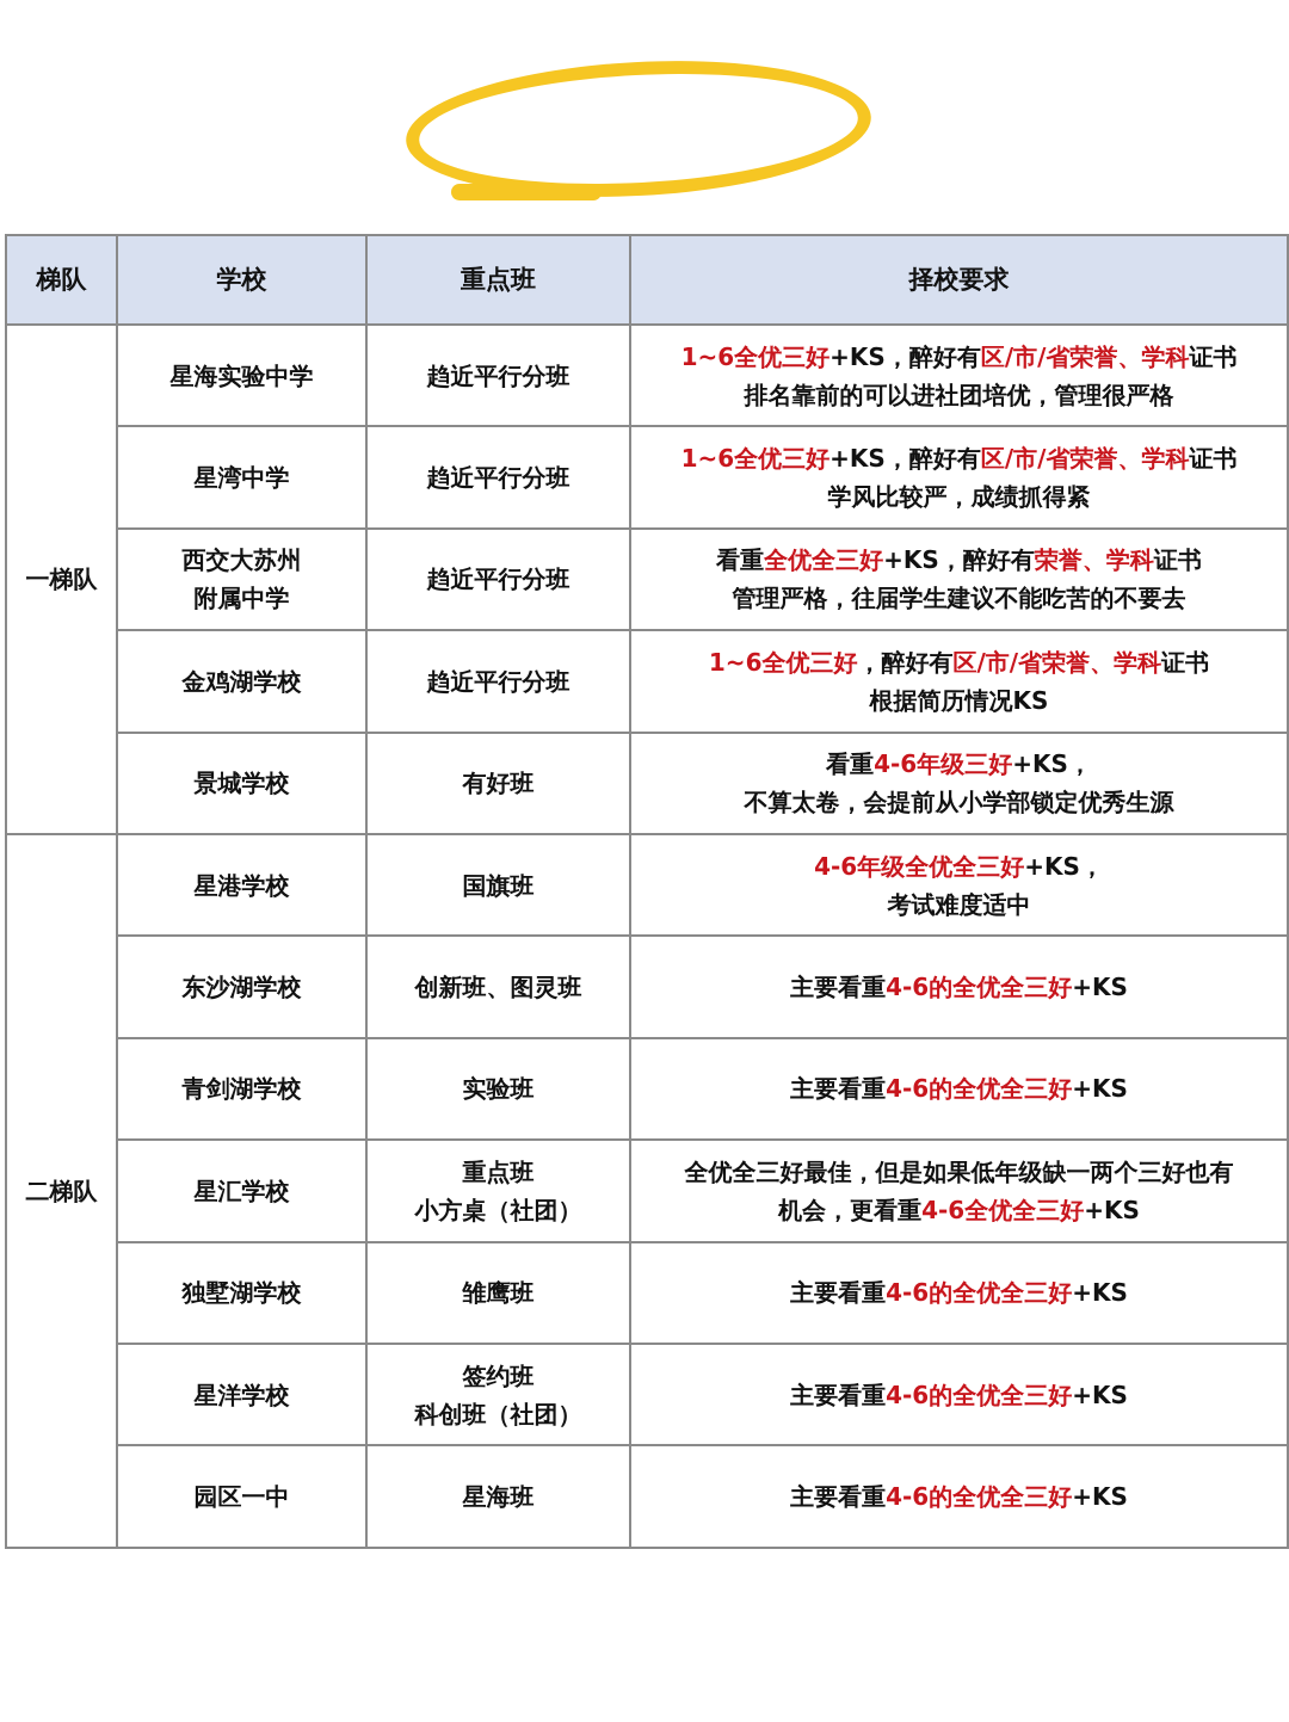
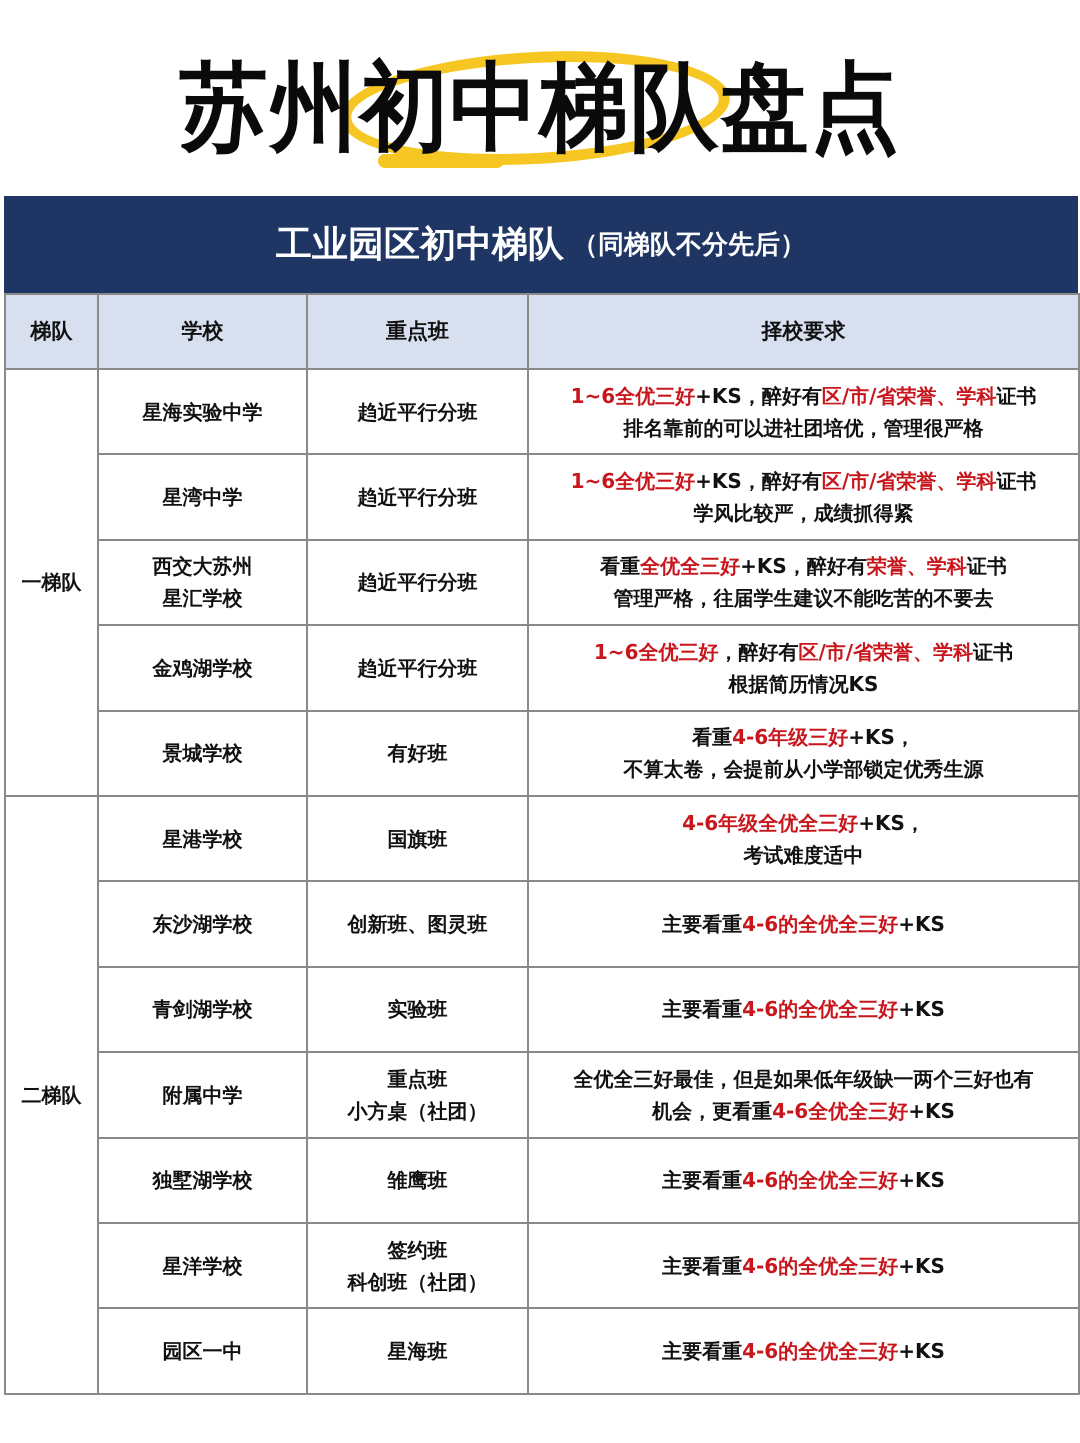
+ 苏州初中梯队盘点
+ 工业园区初中梯队
+ （同梯队不分先后）
  梯队	学校	重点班	择校要求
  一梯队	星海实验中学	趋近平行分班	1~6全优三好+KS，醉好有区/市/省荣誉、学科证书排名靠前的可以进社团培优，管理很严格
  星湾中学	趋近平行分班	1~6全优三好+KS，醉好有区/市/省荣誉、学科证书学风比较严，成绩抓得紧
- 西交大苏州附属中学	趋近平行分班	看重全优全三好+KS，醉好有荣誉、学科证书管理严格，往届学生建议不能吃苦的不要去
+ 西交大苏州星汇学校	趋近平行分班	看重全优全三好+KS，醉好有荣誉、学科证书管理严格，往届学生建议不能吃苦的不要去
  金鸡湖学校	趋近平行分班	1~6全优三好，醉好有区/市/省荣誉、学科证书根据简历情况KS
  景城学校	有好班	看重4-6年级三好+KS，不算太卷，会提前从小学部锁定优秀生源
  二梯队	星港学校	国旗班	4-6年级全优全三好+KS，考试难度适中
  东沙湖学校	创新班、图灵班	主要看重4-6的全优全三好+KS
  青剑湖学校	实验班	主要看重4-6的全优全三好+KS
- 星汇学校	重点班小方桌（社团）	全优全三好最佳，但是如果低年级缺一两个三好也有机会，更看重4-6全优全三好+KS
+ 附属中学	重点班小方桌（社团）	全优全三好最佳，但是如果低年级缺一两个三好也有机会，更看重4-6全优全三好+KS
  独墅湖学校	雏鹰班	主要看重4-6的全优全三好+KS
  星洋学校	签约班科创班（社团）	主要看重4-6的全优全三好+KS
  园区一中	星海班	主要看重4-6的全优全三好+KS
